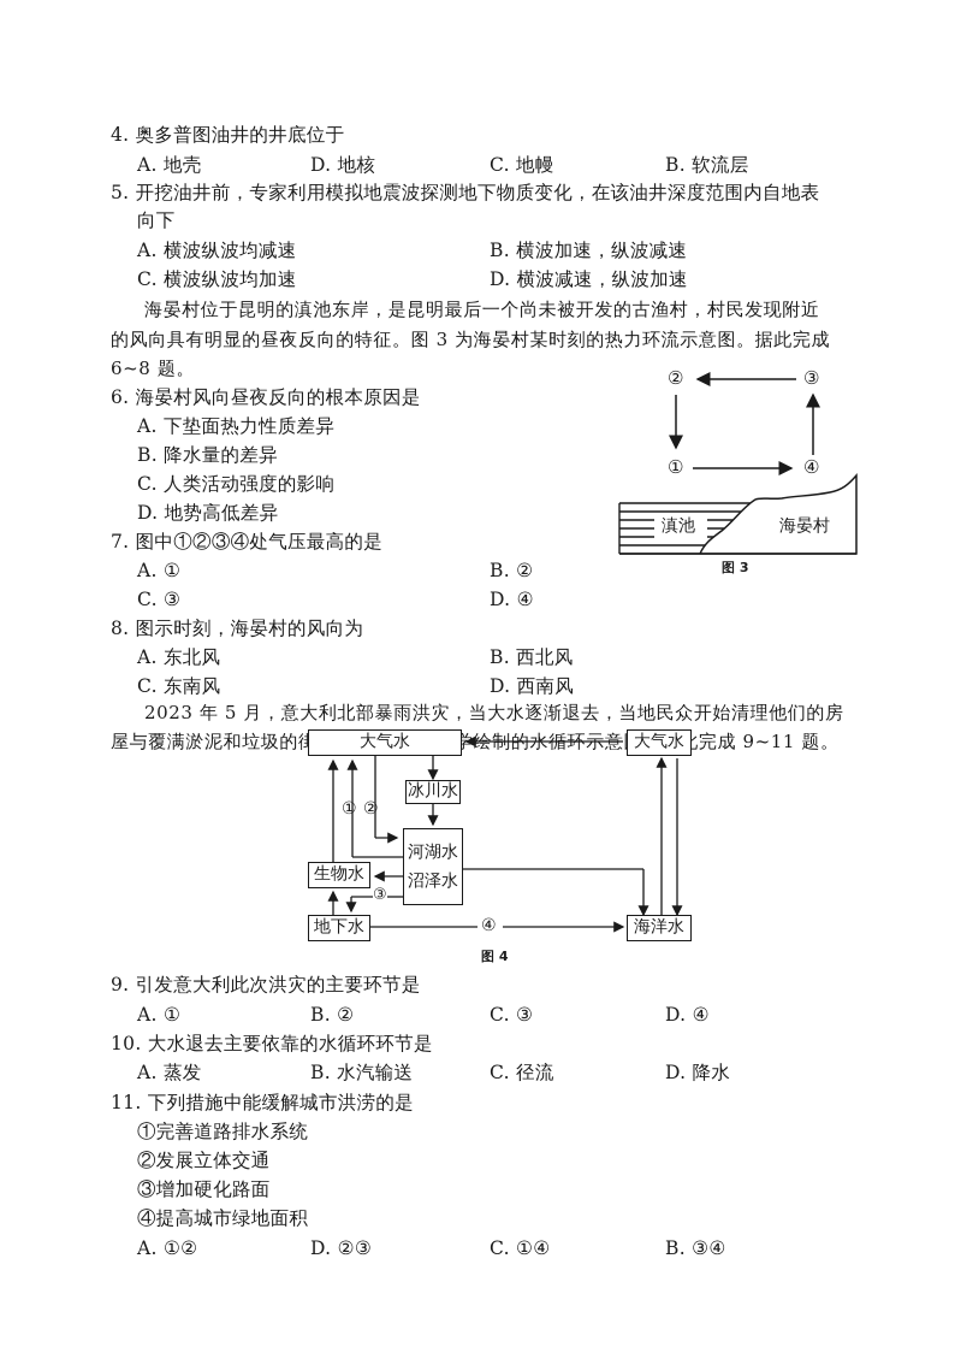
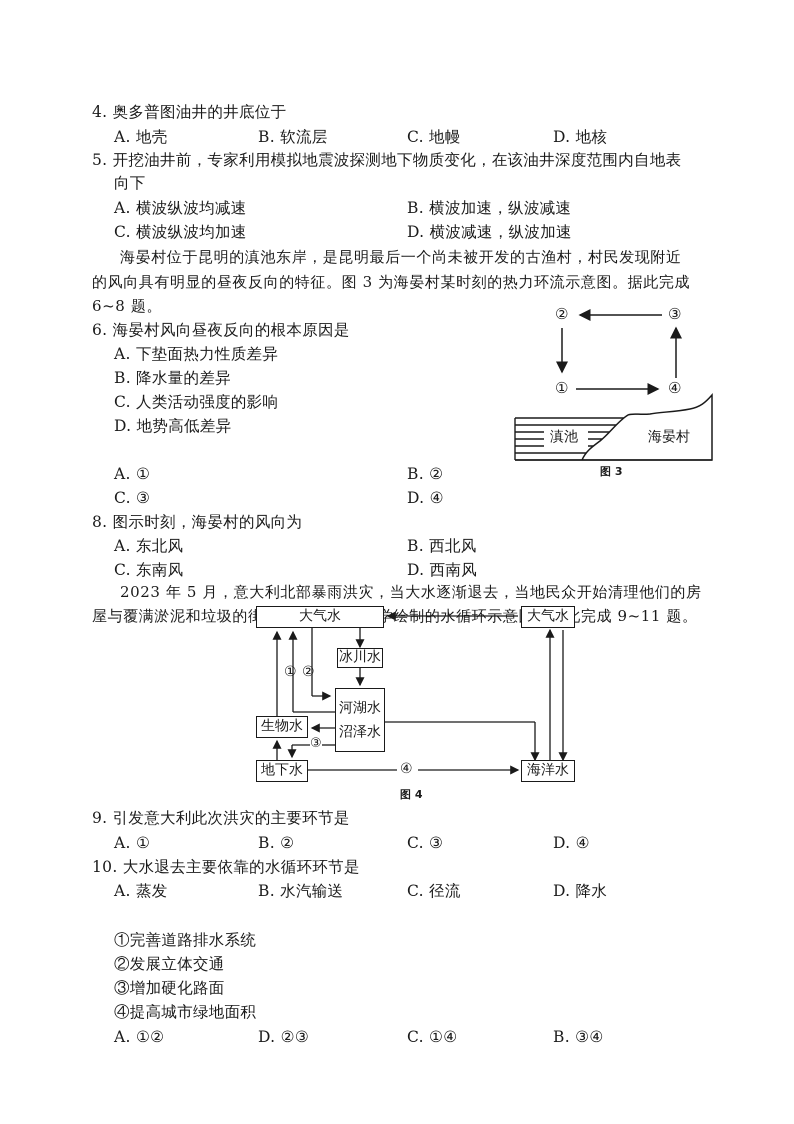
  4. 奥多普图油井的井底位于
  A. 地壳
- D. 地核
+ B. 软流层
  C. 地幔
- B. 软流层
+ D. 地核
  5. 开挖油井前，专家利用模拟地震波探测地下物质变化，在该油井深度范围内自地表
  向下
  A. 横波纵波均减速
  B. 横波加速，纵波减速
  C. 横波纵波均加速
  D. 横波减速，纵波加速
  海晏村位于昆明的滇池东岸，是昆明最后一个尚未被开发的古渔村，村民发现附近
  的风向具有明显的昼夜反向的特征。图 3 为海晏村某时刻的热力环流示意图。据此完成
  6~8 题。
  6. 海晏村风向昼夜反向的根本原因是
  A. 下垫面热力性质差异
  B. 降水量的差异
  C. 人类活动强度的影响
  D. 地势高低差异
- 7. 图中①②③④处气压最高的是
  A. ①
  B. ②
  C. ③
  D. ④
  8. 图示时刻，海晏村的风向为
  A. 东北风
  B. 西北风
  C. 东南风
  D. 西南风
  ②
  ③
  ①
  ④
  滇池
  海晏村
  图 3
  2023 年 5 月，意大利北部暴雨洪灾，当大水逐渐退去，当地民众开始清理他们的房
  大气水
  大气水
  冰川水
  河湖水
  沼泽水
  生物水
  地下水
  海洋水
  ①
  ②
  ③
  ④
  图 4
  9. 引发意大利此次洪灾的主要环节是
  A. ①
  B. ②
  C. ③
  D. ④
  10. 大水退去主要依靠的水循环环节是
  A. 蒸发
  B. 水汽输送
  C. 径流
  D. 降水
- 11. 下列措施中能缓解城市洪涝的是
  ①完善道路排水系统
  ②发展立体交通
  ③增加硬化路面
  ④提高城市绿地面积
  A. ①②
  D. ②③
  C. ①④
  B. ③④
